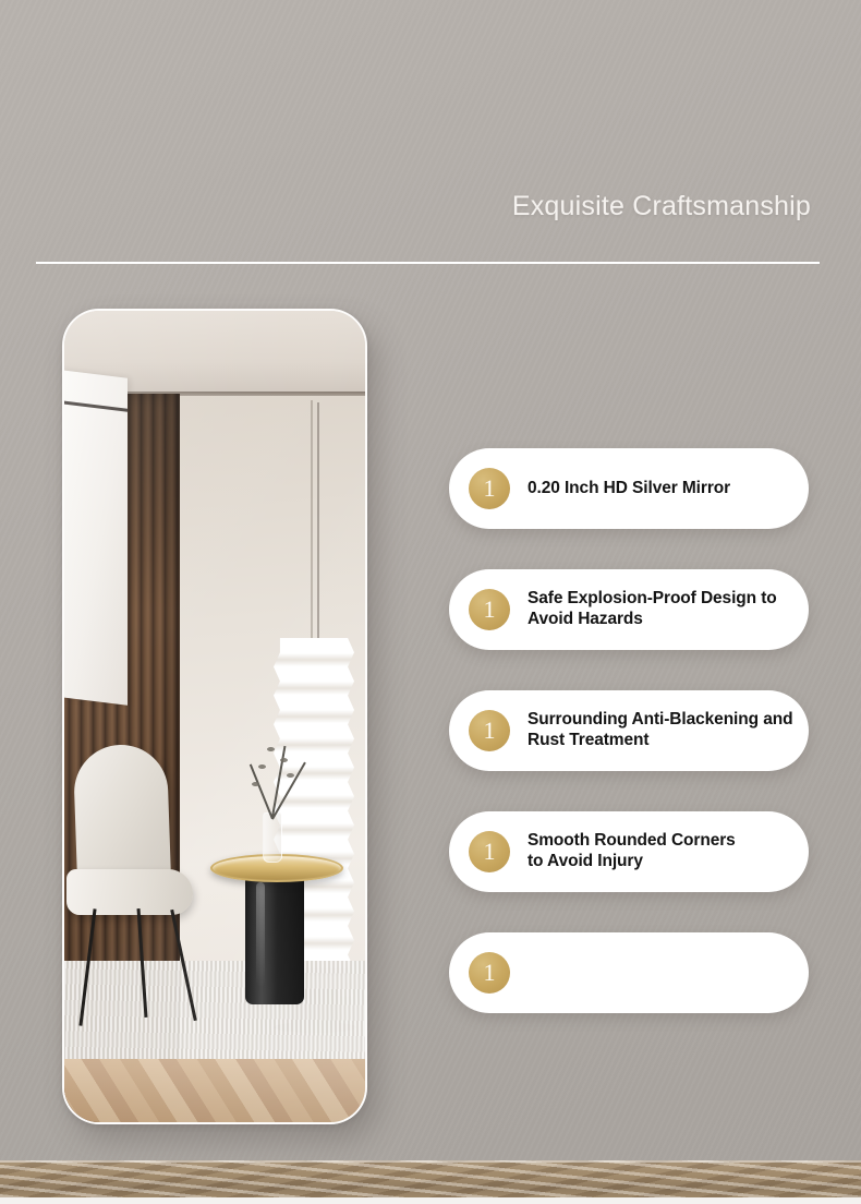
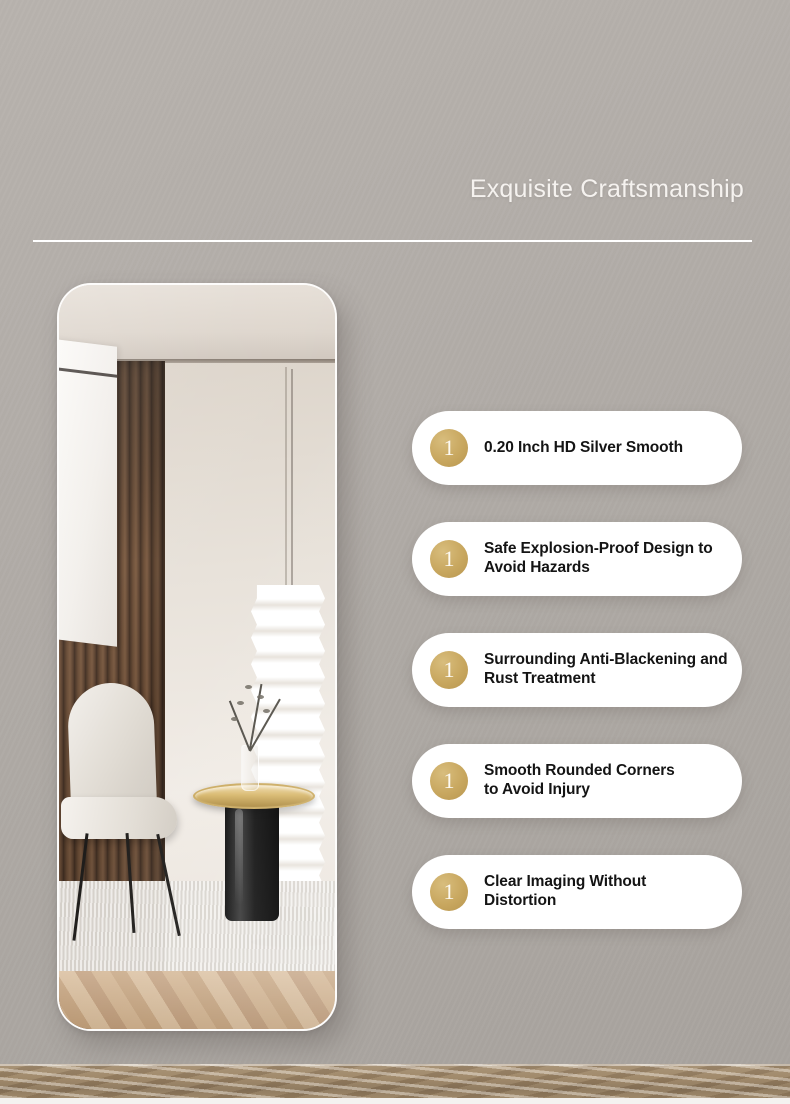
  Exquisite Craftsmanship
  1
- 0.20 Inch HD Silver Mirror
+ 0.20 Inch HD Silver Smooth
  1
  Safe Explosion-Proof Design to
  Avoid Hazards
  1
  Surrounding Anti-Blackening and
  Rust Treatment
  1
  Smooth Rounded Corners
  to Avoid Injury
  1
+ Clear Imaging Without
+ Distortion
